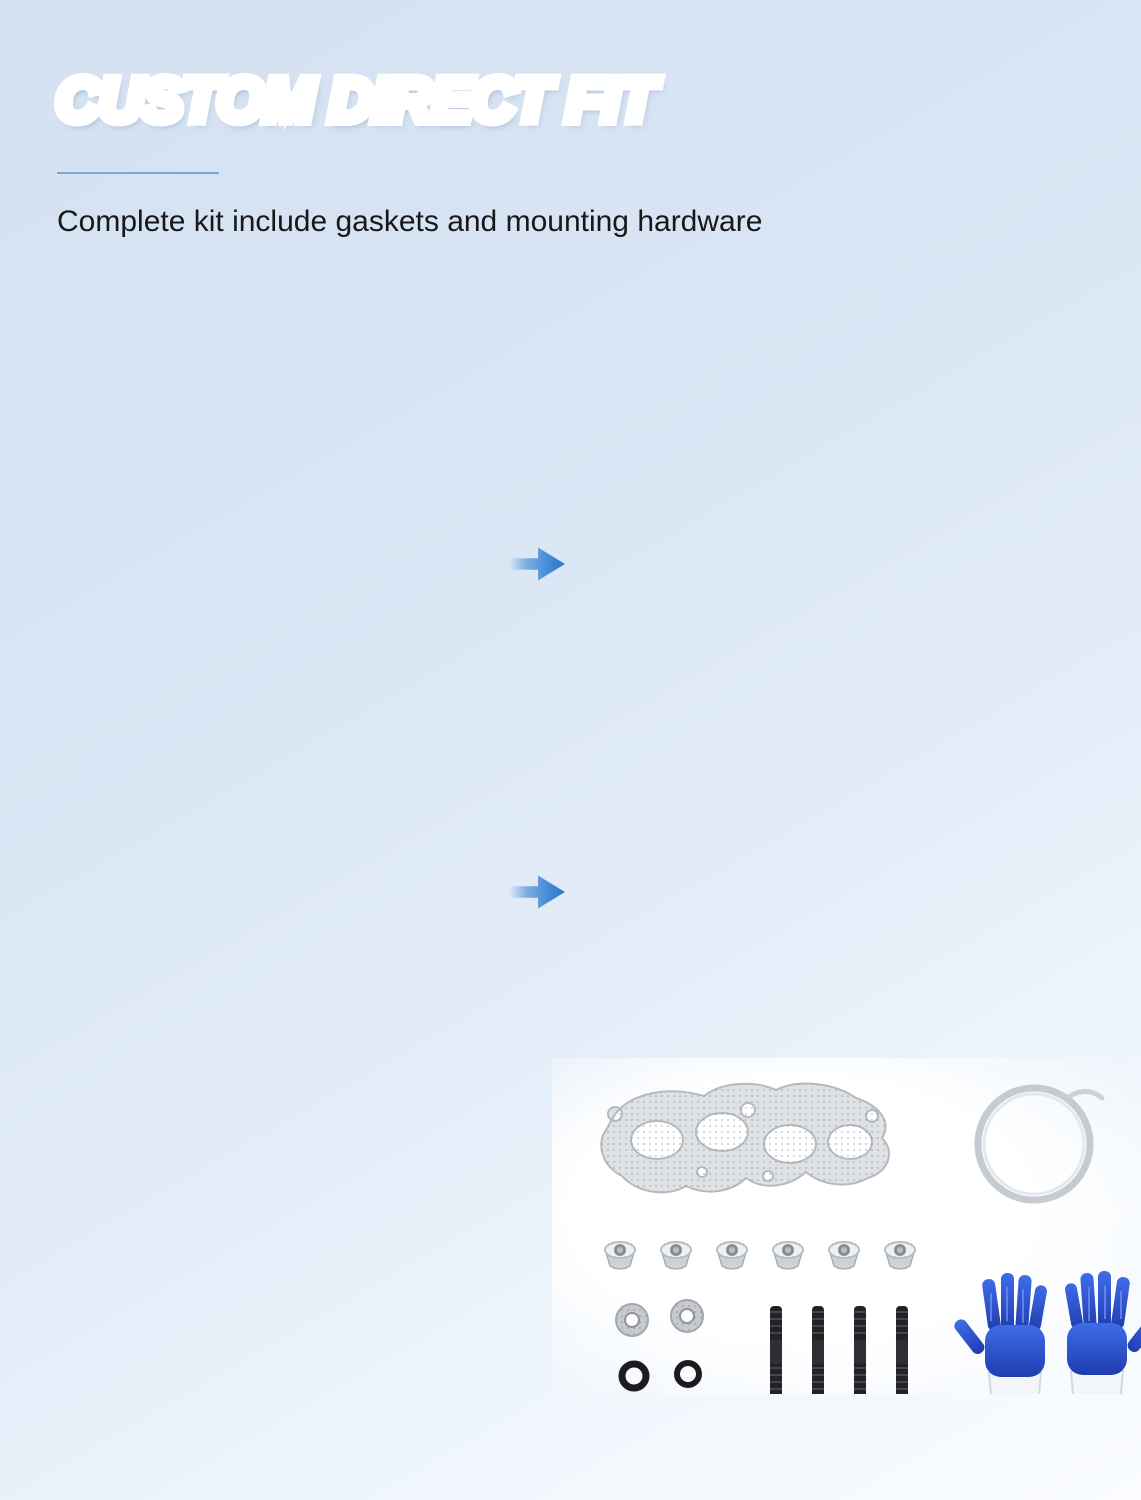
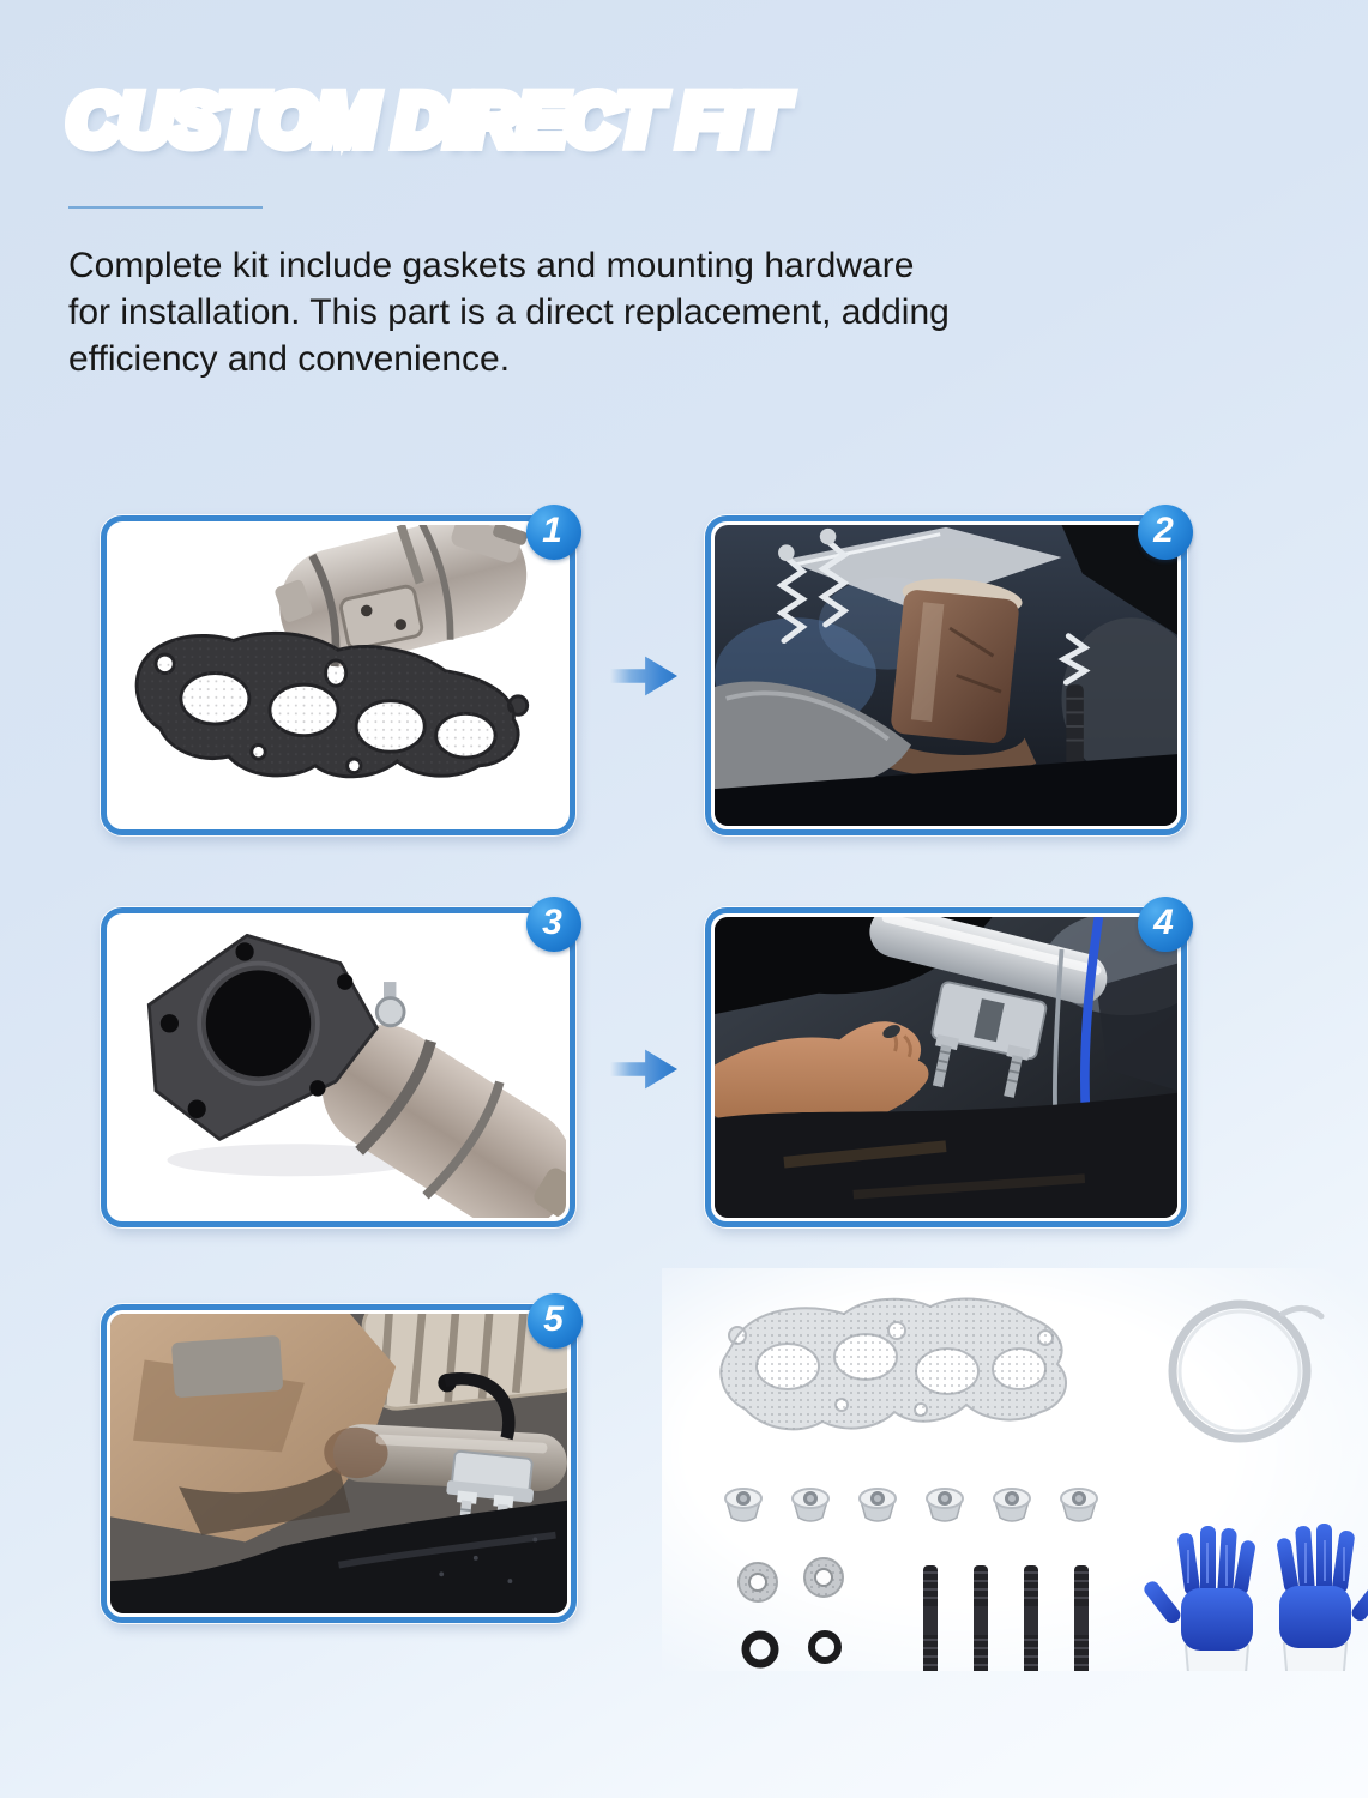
  CUSTOM DIRECT FIT
  Complete kit include gaskets and mounting hardware
+ for installation. This part is a direct replacement, adding
+ efficiency and convenience.
+ 1
+ 2
+ 3
+ 4
+ 5
